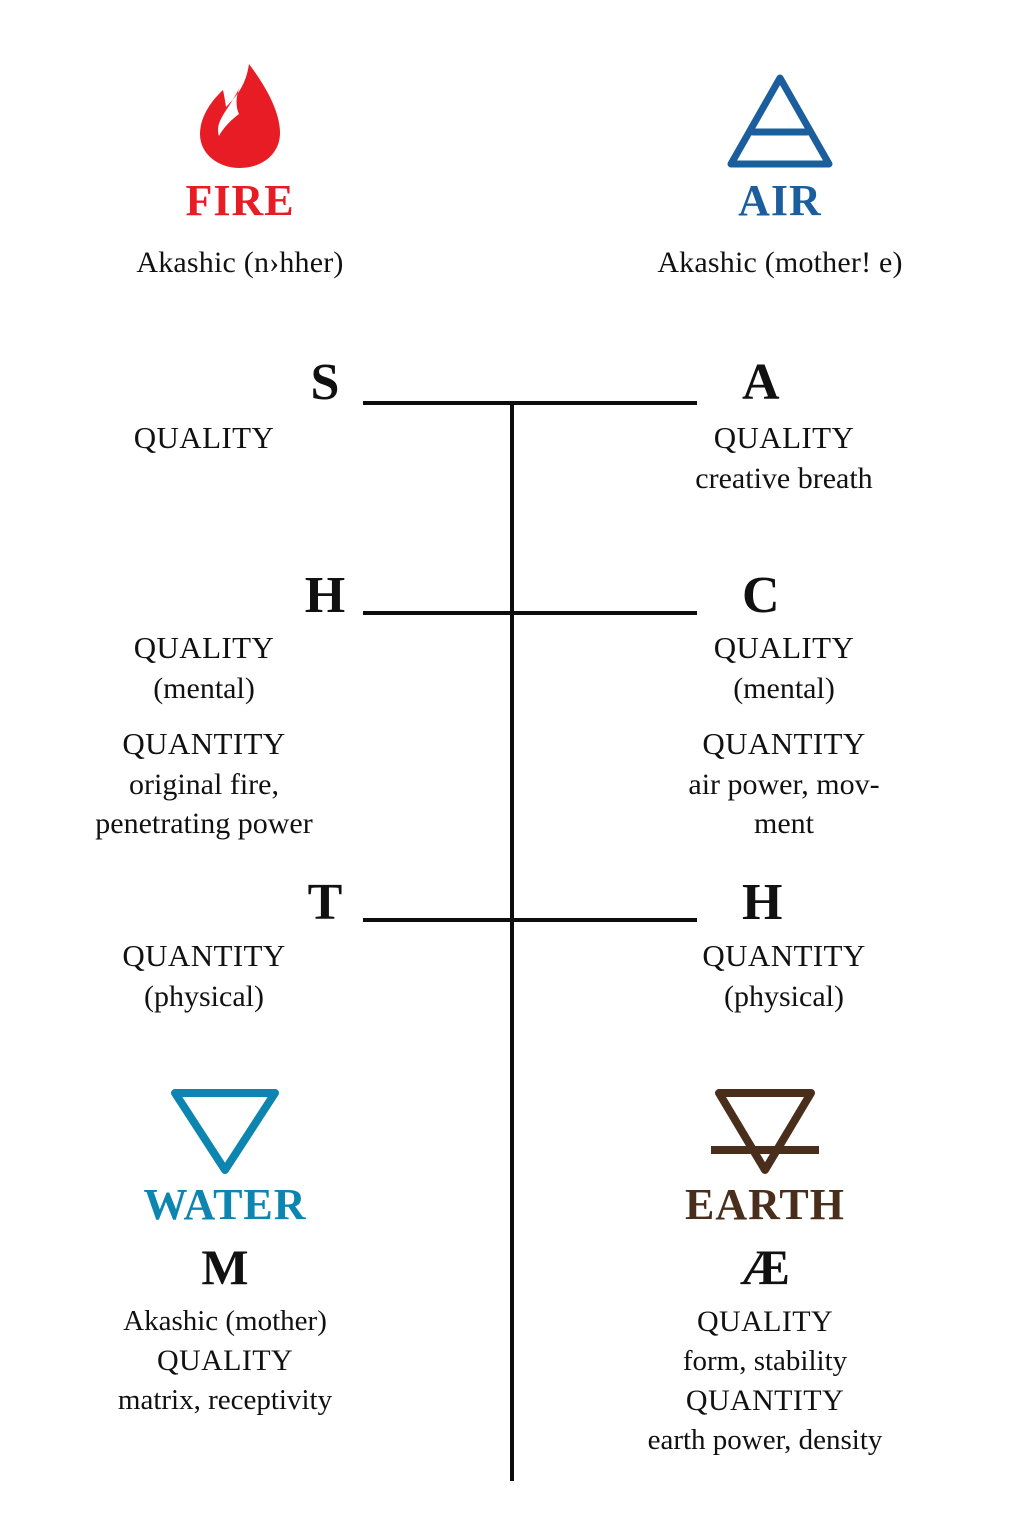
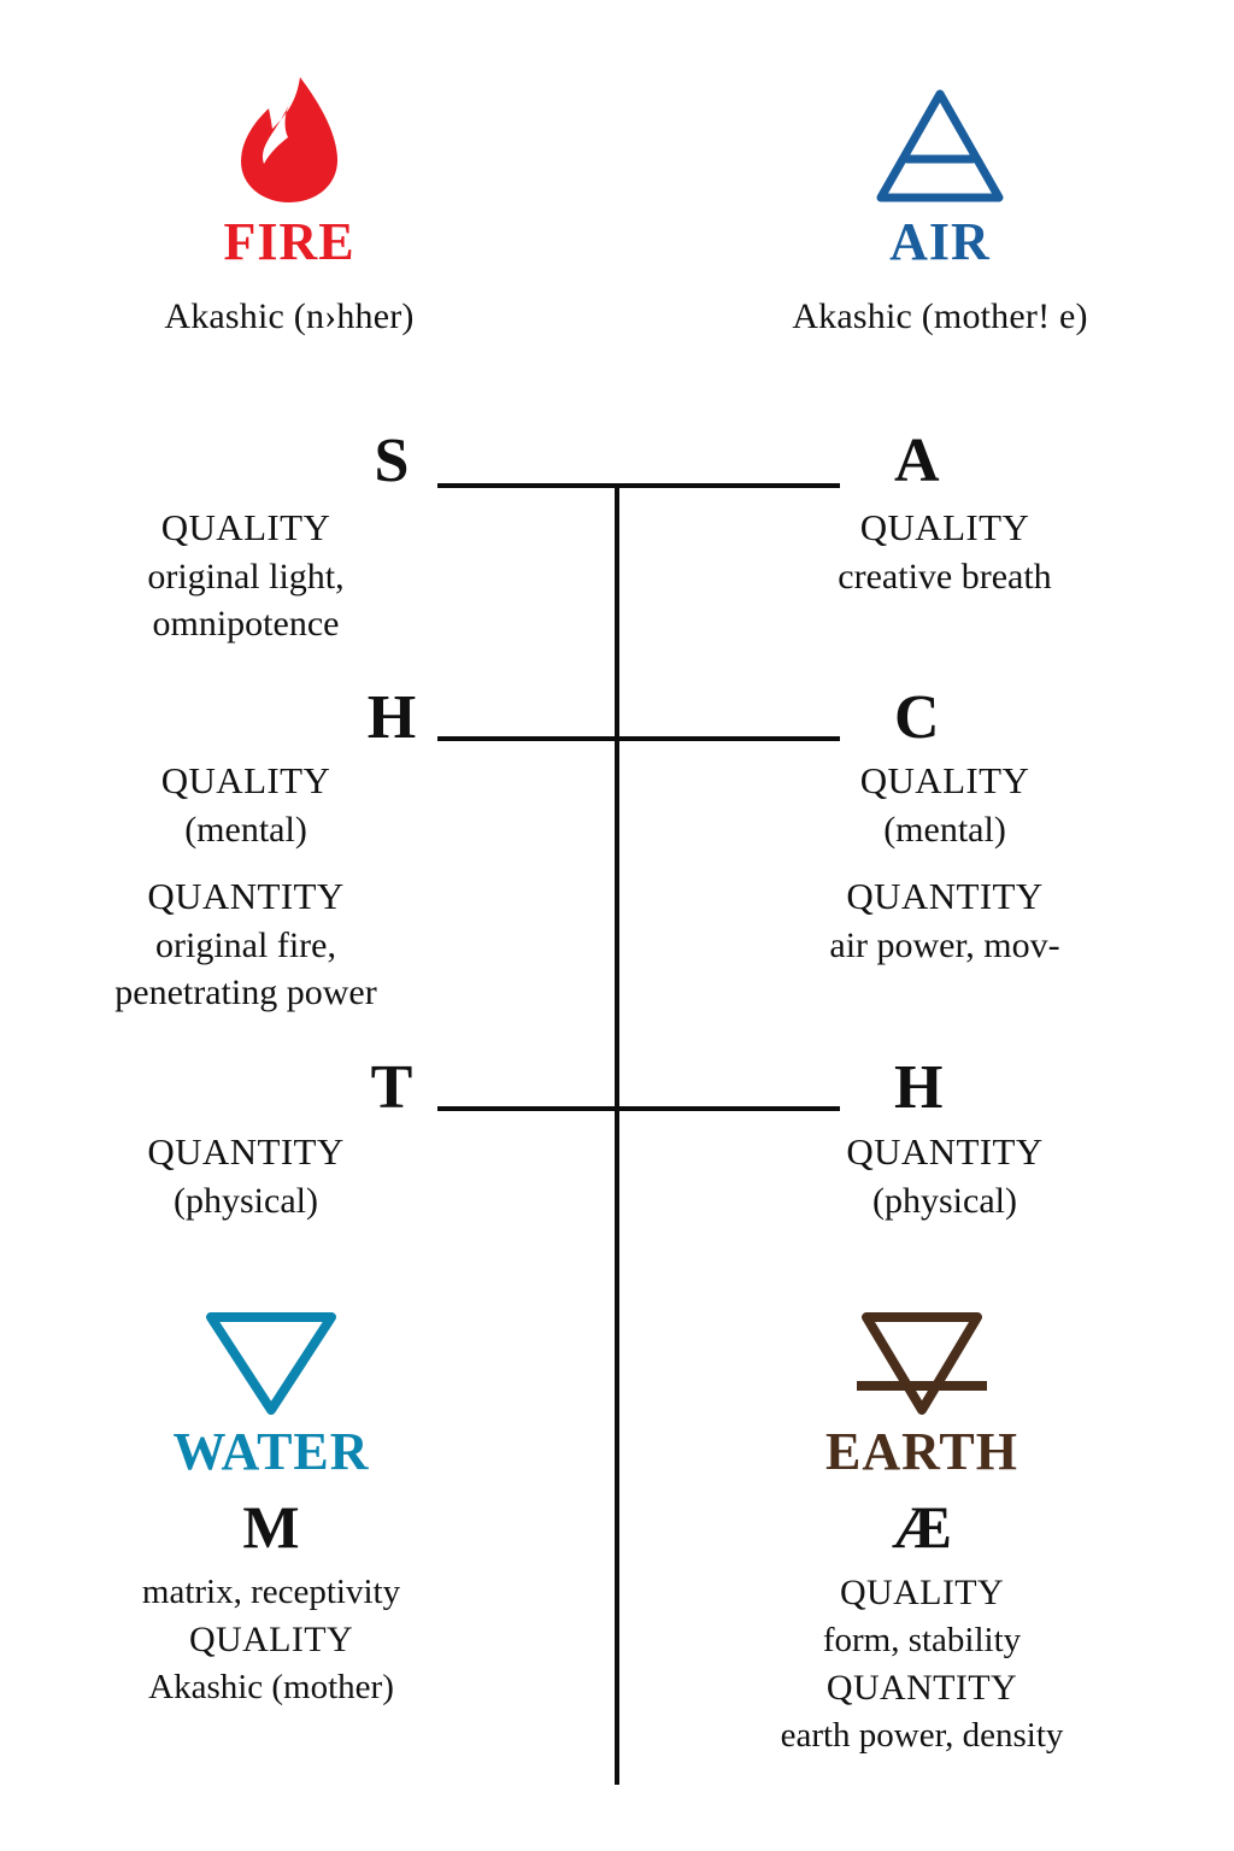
  FIRE
  Akashic (n›hher)
  AIR
  Akashic (mother! e)
  S
  A
  QUALITY
+ original light,
+ omnipotence
  QUALITY
  creative breath
  H
  C
  QUALITY
  (mental)
  QUANTITY
  original fire,
  penetrating power
  QUALITY
  (mental)
  QUANTITY
  air power, mov-
- ment
  T
  H
  QUANTITY
  (physical)
  QUANTITY
  (physical)
  WATER
  M
- Akashic (mother)
+ matrix, receptivity
  QUALITY
- matrix, receptivity
+ Akashic (mother)
  EARTH
  Æ
  QUALITY
  form, stability
  QUANTITY
  earth power, density
